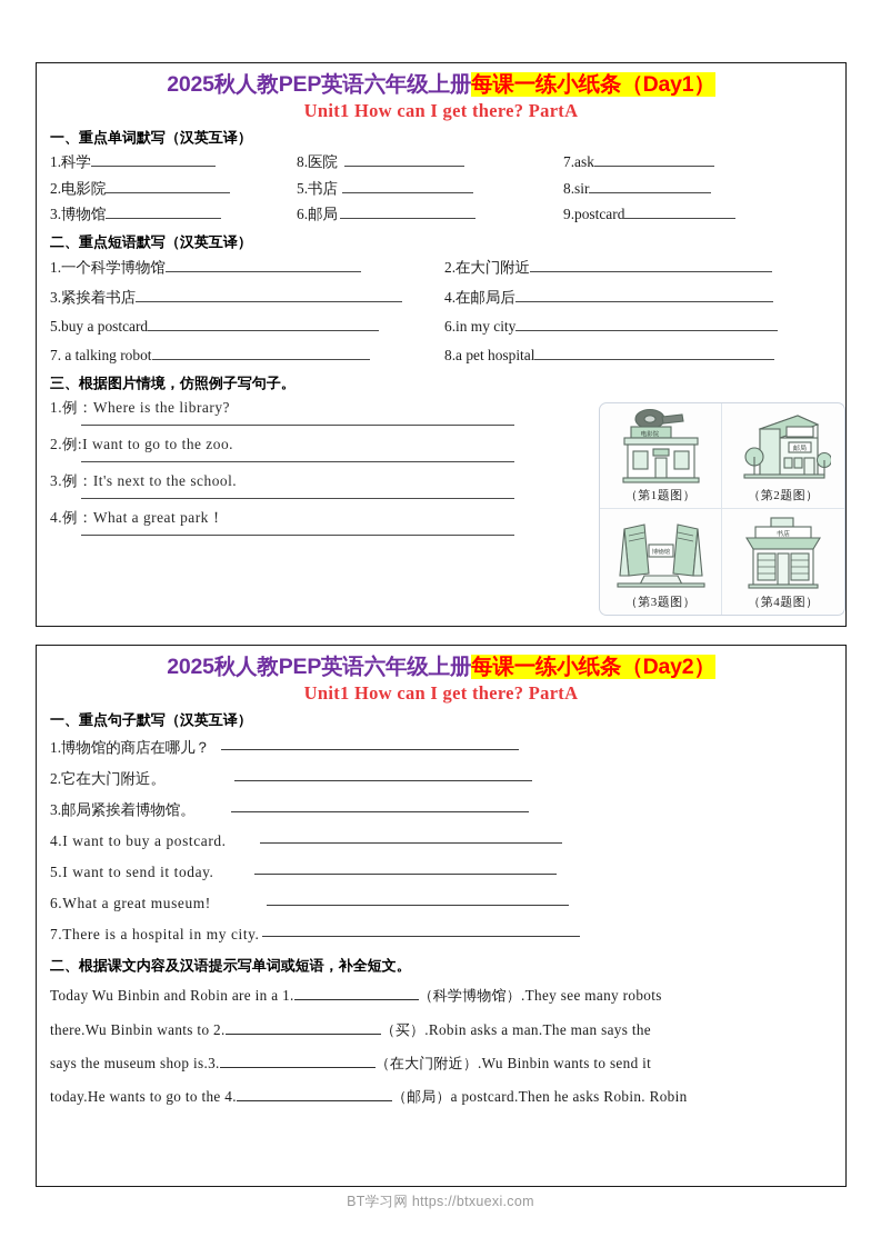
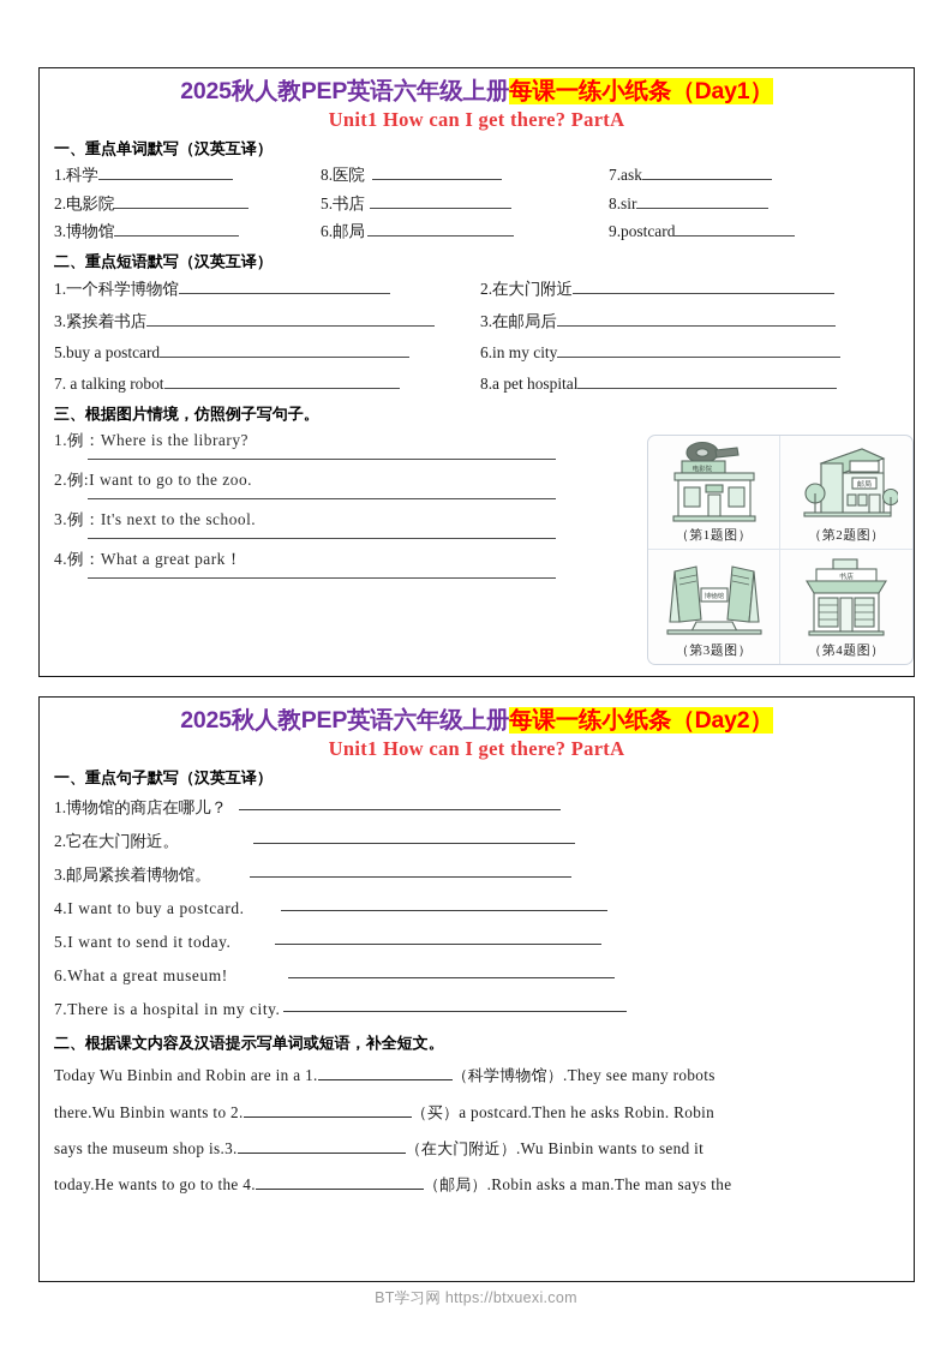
  2025秋人教PEP英语六年级上册每课一练小纸条（Day1）
  Unit1 How can I get there? PartA
  一、重点单词默写（汉英互译）
  1.科学
  8.医院
  7.ask
  2.电影院
  5.书店
  8.sir
  3.博物馆
  6.邮局
  9.postcard
  二、重点短语默写（汉英互译）
  1.一个科学博物馆
  2.在大门附近
  3.紧挨着书店
- 4.在邮局后
+ 3.在邮局后
  5.buy a postcard
  6.in my city
  7. a talking robot
  8.a pet hospital
  三、根据图片情境，仿照例子写句子。
  1.例：Where is the library?
  2.例:I want to go to the zoo.
  3.例：It's next to the school.
  4.例：What a great park！
  （第1题图）
  （第2题图）
  （第3题图）
  （第4题图）
  2025秋人教PEP英语六年级上册每课一练小纸条（Day2）
  Unit1 How can I get there? PartA
  一、重点句子默写（汉英互译）
  1.博物馆的商店在哪儿？
  2.它在大门附近。
  3.邮局紧挨着博物馆。
  4.I want to buy a postcard.
  5.I want to send it today.
  6.What a great museum!
  7.There is a hospital in my city.
  二、根据课文内容及汉语提示写单词或短语，补全短文。
  Today Wu Binbin and Robin are in a 1. （科学博物馆）.They see many robots
- there.Wu Binbin wants to 2. （买）.Robin asks a man.The man says the
+ there.Wu Binbin wants to 2. （买）a postcard.Then he asks Robin. Robin
  says the museum shop is.3. （在大门附近）.Wu Binbin wants to send it
- today.He wants to go to the 4. （邮局）a postcard.Then he asks Robin. Robin
+ today.He wants to go to the 4. （邮局）.Robin asks a man.The man says the
  BT学习网 https://btxuexi.com
